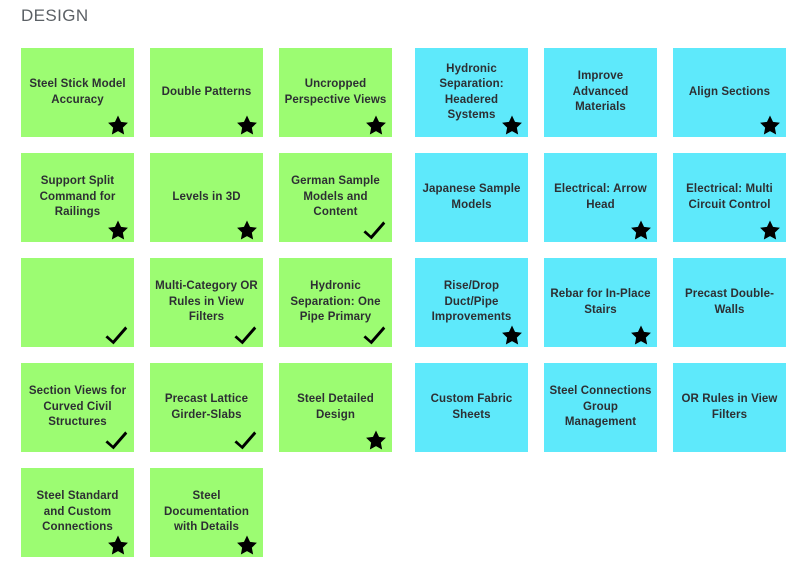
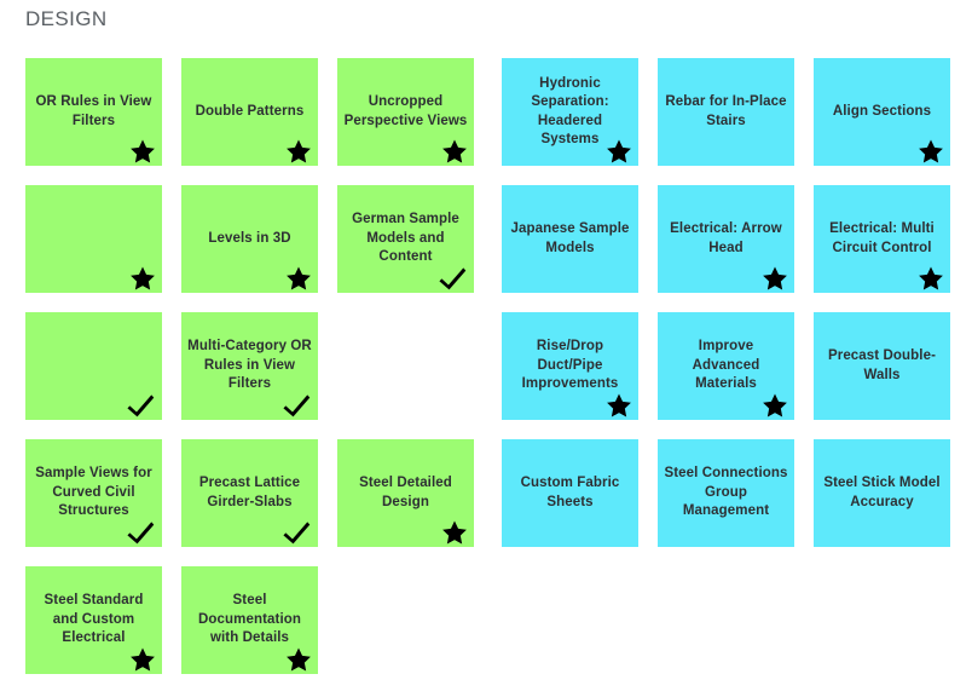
  DESIGN
- Steel Stick Model Accuracy
+ OR Rules in View Filters
  Double Patterns
  Uncropped Perspective Views
  Hydronic Separation: Headered Systems
- Improve Advanced Materials
+ Rebar for In-Place Stairs
  Align Sections
- Support Split Command for Railings
  Levels in 3D
  German Sample Models and Content
  Japanese Sample Models
  Electrical: Arrow Head
  Electrical: Multi Circuit Control
  Multi-Category OR Rules in View Filters
- Hydronic Separation: One Pipe Primary
  Rise/Drop Duct/Pipe Improvements
- Rebar for In-Place Stairs
+ Improve Advanced Materials
  Precast Double-Walls
- Section Views for Curved Civil Structures
+ Sample Views for Curved Civil Structures
  Precast Lattice Girder-Slabs
  Steel Detailed Design
  Custom Fabric Sheets
  Steel Connections Group Management
- OR Rules in View Filters
+ Steel Stick Model Accuracy
- Steel Standard and Custom Connections
+ Steel Standard and Custom Electrical
  Steel Documentation with Details
